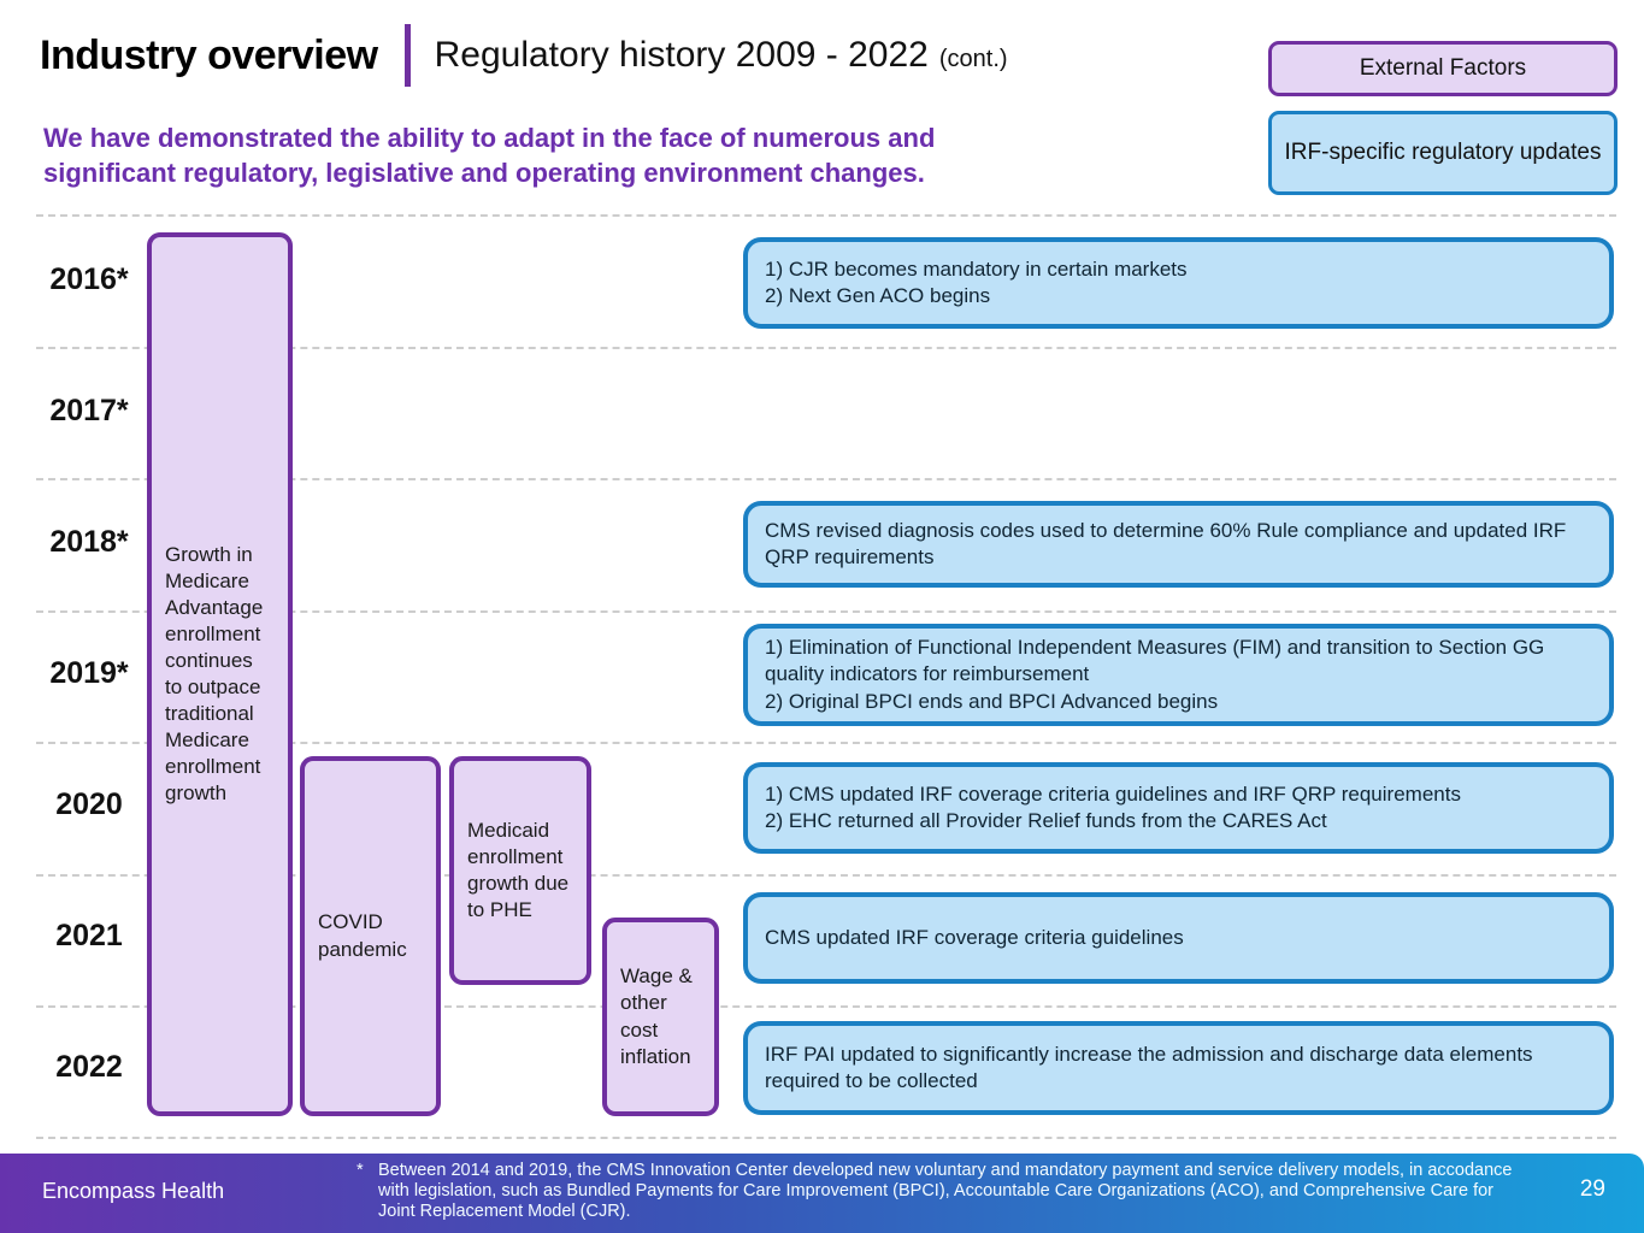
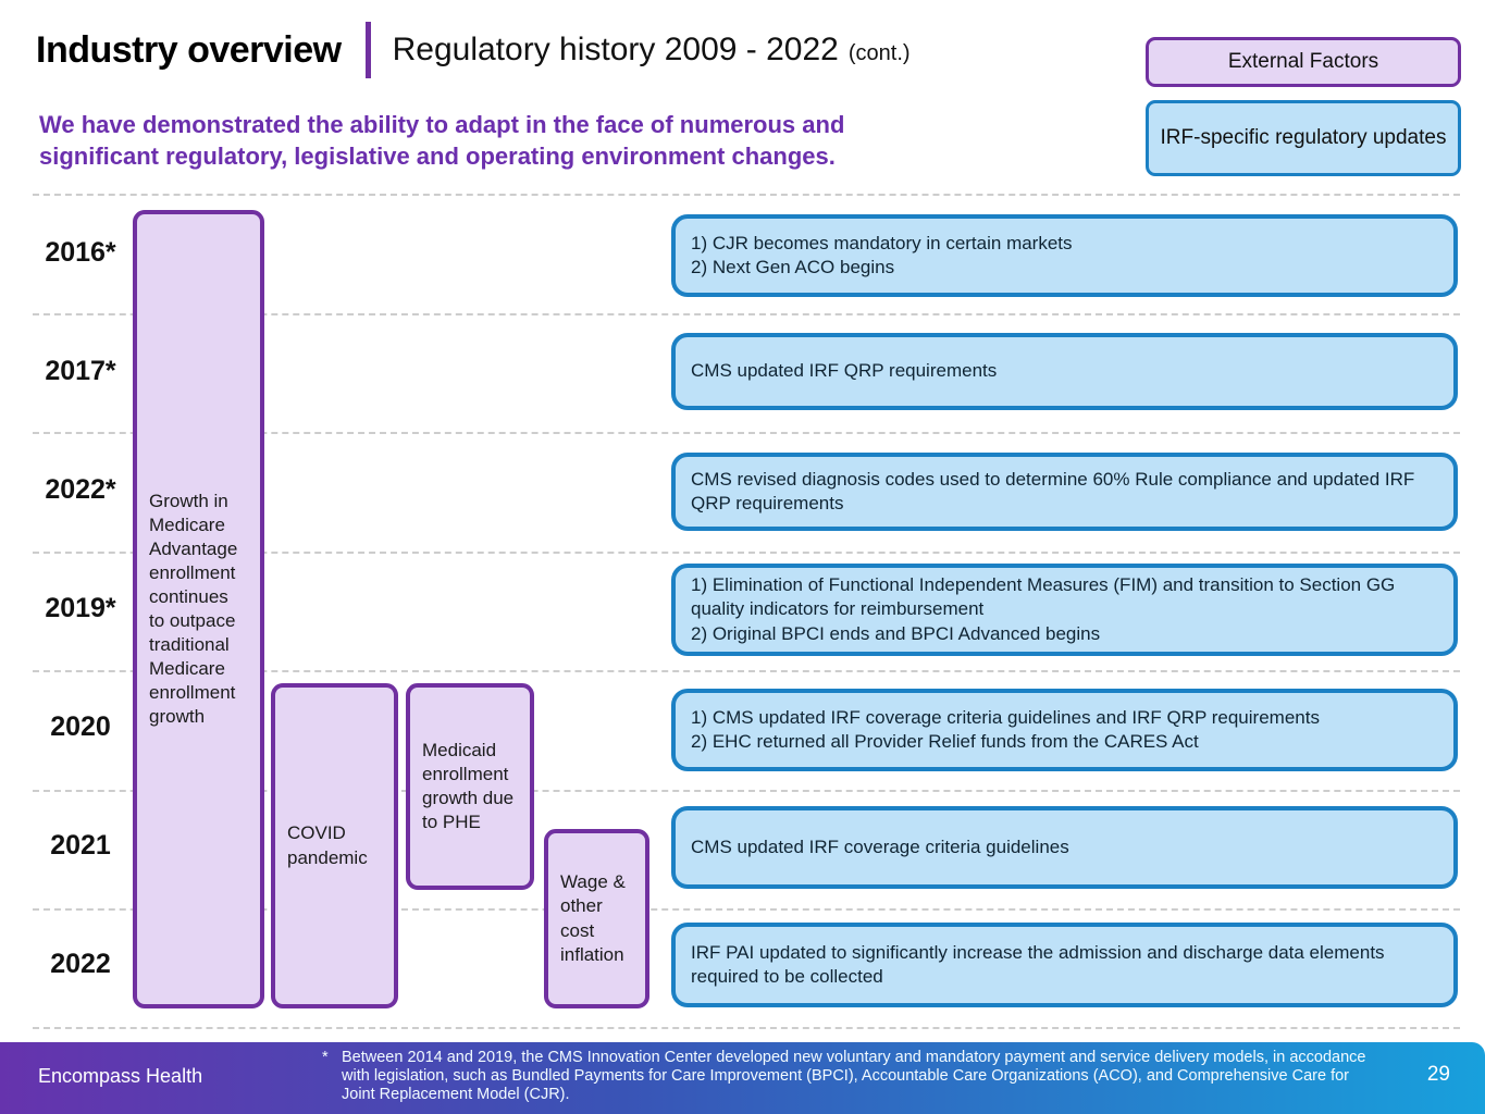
  Industry overview
  Regulatory history 2009 - 2022
  (cont.)
  We have demonstrated the ability to adapt in the face of numerous and
  significant regulatory, legislative and operating environment changes.
  External Factors
  IRF-specific regulatory updates
  2016*
  2017*
- 2018*
+ 2022*
  2019*
  2020
  2021
  2022
  Growth in Medicare Advantage enrollment continues to outpace traditional Medicare enrollment growth
  COVID pandemic
  Medicaid enrollment growth due to PHE
  Wage & other cost inflation
  1) CJR becomes mandatory in certain markets
  2) Next Gen ACO begins
+ CMS updated IRF QRP requirements
  CMS revised diagnosis codes used to determine 60% Rule compliance and updated IRF QRP requirements
  1) Elimination of Functional Independent Measures (FIM) and transition to Section GG quality indicators for reimbursement
  2) Original BPCI ends and BPCI Advanced begins
  1) CMS updated IRF coverage criteria guidelines and IRF QRP requirements
  2) EHC returned all Provider Relief funds from the CARES Act
  CMS updated IRF coverage criteria guidelines
  IRF PAI updated to significantly increase the admission and discharge data elements required to be collected
  Encompass Health
  *
  Between 2014 and 2019, the CMS Innovation Center developed new voluntary and mandatory payment and service delivery models, in accodance with legislation, such as Bundled Payments for Care Improvement (BPCI), Accountable Care Organizations (ACO), and Comprehensive Care for Joint Replacement Model (CJR).
  29
